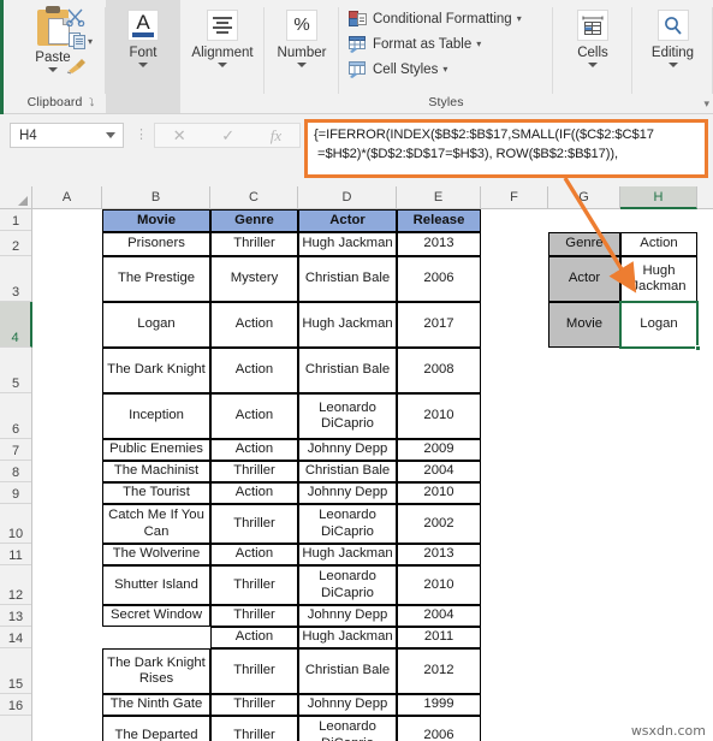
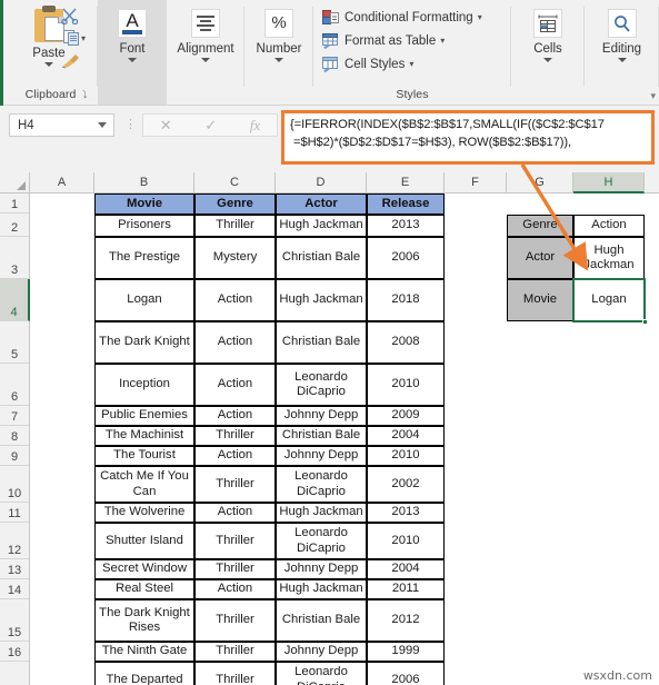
  Paste
  ▾
  Clipboard
  ⤵
  A
  Font
  Alignment
  %
  Number
  Conditional Formatting
  ▾
  Format as Table
  ▾
  Cell Styles
  ▾
  Styles
  Cells
  Editing
  ▾
  H4
  ⋮
  ✕
  ✓
  fx
  {=IFERROR(INDEX($B$2:$B$17,SMALL(IF(($C$2:$C$17
  =$H$2)*($D$2:$D$17=$H$3), ROW($B$2:$B$17)),
  A
  B
  C
  D
  E
  F
  G
  H
  1
  2
  3
  4
  5
  6
  7
  8
  9
  10
  11
  12
  13
  14
  15
  16
  Movie
  Genre
  Actor
  Release
  Prisoners
  Thriller
  Hugh Jackman
  2013
  The Prestige
  Mystery
  Christian Bale
  2006
  Logan
  Action
  Hugh Jackman
- 2017
+ 2018
  The Dark Knight
  Action
  Christian Bale
  2008
  Inception
  Action
  Leonardo DiCaprio
  2010
  Public Enemies
  Action
  Johnny Depp
  2009
  The Machinist
  Thriller
  Christian Bale
  2004
  The Tourist
  Action
  Johnny Depp
  2010
  Catch Me If You Can
  Thriller
  Leonardo DiCaprio
  2002
  The Wolverine
  Action
  Hugh Jackman
  2013
  Shutter Island
  Thriller
  Leonardo DiCaprio
  2010
  Secret Window
  Thriller
  Johnny Depp
  2004
+ Real Steel
  Action
  Hugh Jackman
  2011
  The Dark Knight Rises
  Thriller
  Christian Bale
  2012
  The Ninth Gate
  Thriller
  Johnny Depp
  1999
  The Departed
  Thriller
  2006
  Genre
  Action
  Actor
  Hugh Jackman
  Movie
  Logan
  wsxdn.com
